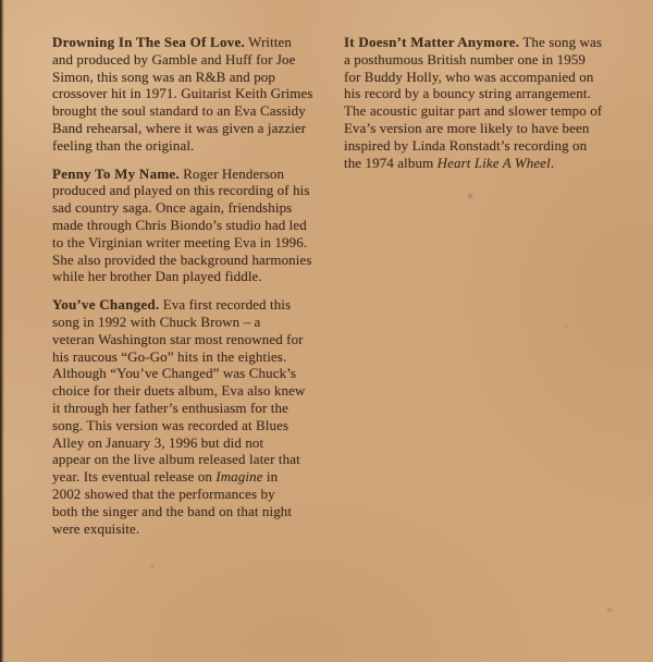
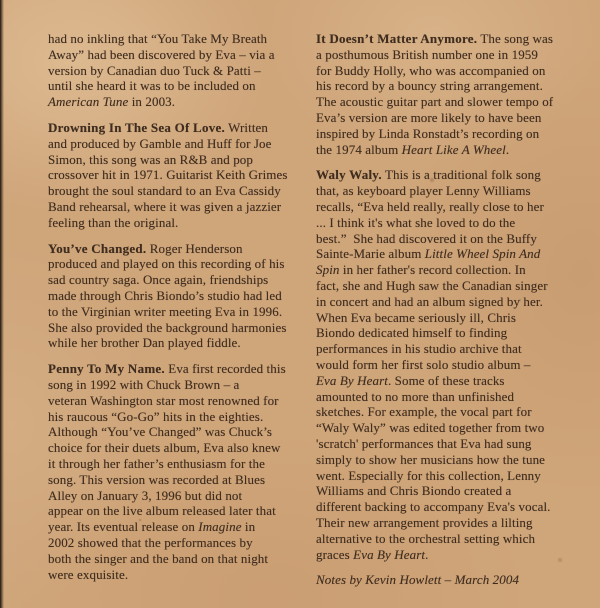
+ had no inkling that “You Take My Breath
+ Away” had been discovered by Eva – via a
+ version by Canadian duo Tuck & Patti –
+ until she heard it was to be included on
+ American Tune in 2003.
  Drowning In The Sea Of Love. Written
  and produced by Gamble and Huff for Joe
  Simon, this song was an R&B and pop
  crossover hit in 1971. Guitarist Keith Grimes
  brought the soul standard to an Eva Cassidy
  Band rehearsal, where it was given a jazzier
  feeling than the original.
- Penny To My Name. Roger Henderson
+ You’ve Changed. Roger Henderson
  produced and played on this recording of his
  sad country saga. Once again, friendships
  made through Chris Biondo’s studio had led
  to the Virginian writer meeting Eva in 1996.
  She also provided the background harmonies
  while her brother Dan played fiddle.
- You’ve Changed. Eva first recorded this
+ Penny To My Name. Eva first recorded this
  song in 1992 with Chuck Brown – a
  veteran Washington star most renowned for
  his raucous “Go-Go” hits in the eighties.
  Although “You’ve Changed” was Chuck’s
  choice for their duets album, Eva also knew
  it through her father’s enthusiasm for the
  song. This version was recorded at Blues
  Alley on January 3, 1996 but did not
  appear on the live album released later that
  year. Its eventual release on Imagine in
  2002 showed that the performances by
  both the singer and the band on that night
  were exquisite.
  It Doesn’t Matter Anymore. The song was
  a posthumous British number one in 1959
  for Buddy Holly, who was accompanied on
  his record by a bouncy string arrangement.
  The acoustic guitar part and slower tempo of
  Eva’s version are more likely to have been
  inspired by Linda Ronstadt’s recording on
  the 1974 album Heart Like A Wheel.
+ Waly Waly. This is a traditional folk song
+ that, as keyboard player Lenny Williams
+ recalls, “Eva held really, really close to her
+ ... I think it's what she loved to do the
+ best.” She had discovered it on the Buffy
+ Sainte-Marie album Little Wheel Spin And
+ Spin in her father's record collection. In
+ fact, she and Hugh saw the Canadian singer
+ in concert and had an album signed by her.
+ When Eva became seriously ill, Chris
+ Biondo dedicated himself to finding
+ performances in his studio archive that
+ would form her first solo studio album –
+ Eva By Heart. Some of these tracks
+ amounted to no more than unfinished
+ sketches. For example, the vocal part for
+ “Waly Waly” was edited together from two
+ 'scratch' performances that Eva had sung
+ simply to show her musicians how the tune
+ went. Especially for this collection, Lenny
+ Williams and Chris Biondo created a
+ different backing to accompany Eva's vocal.
+ Their new arrangement provides a lilting
+ alternative to the orchestral setting which
+ graces Eva By Heart.
+ Notes by Kevin Howlett – March 2004
